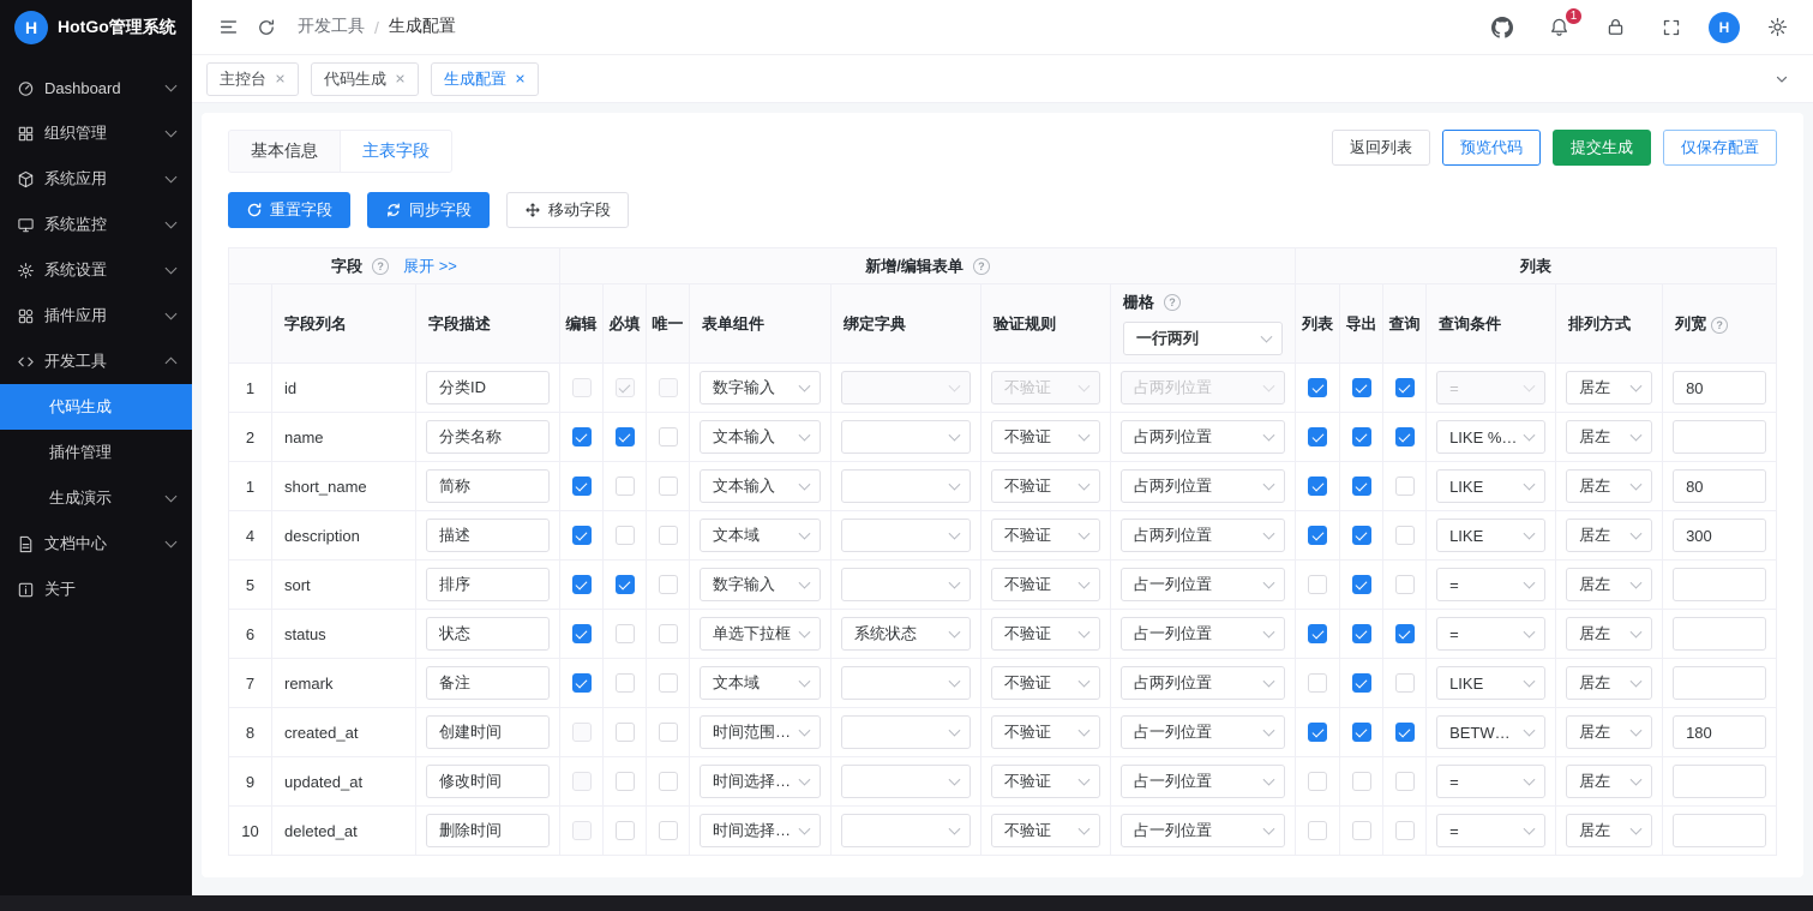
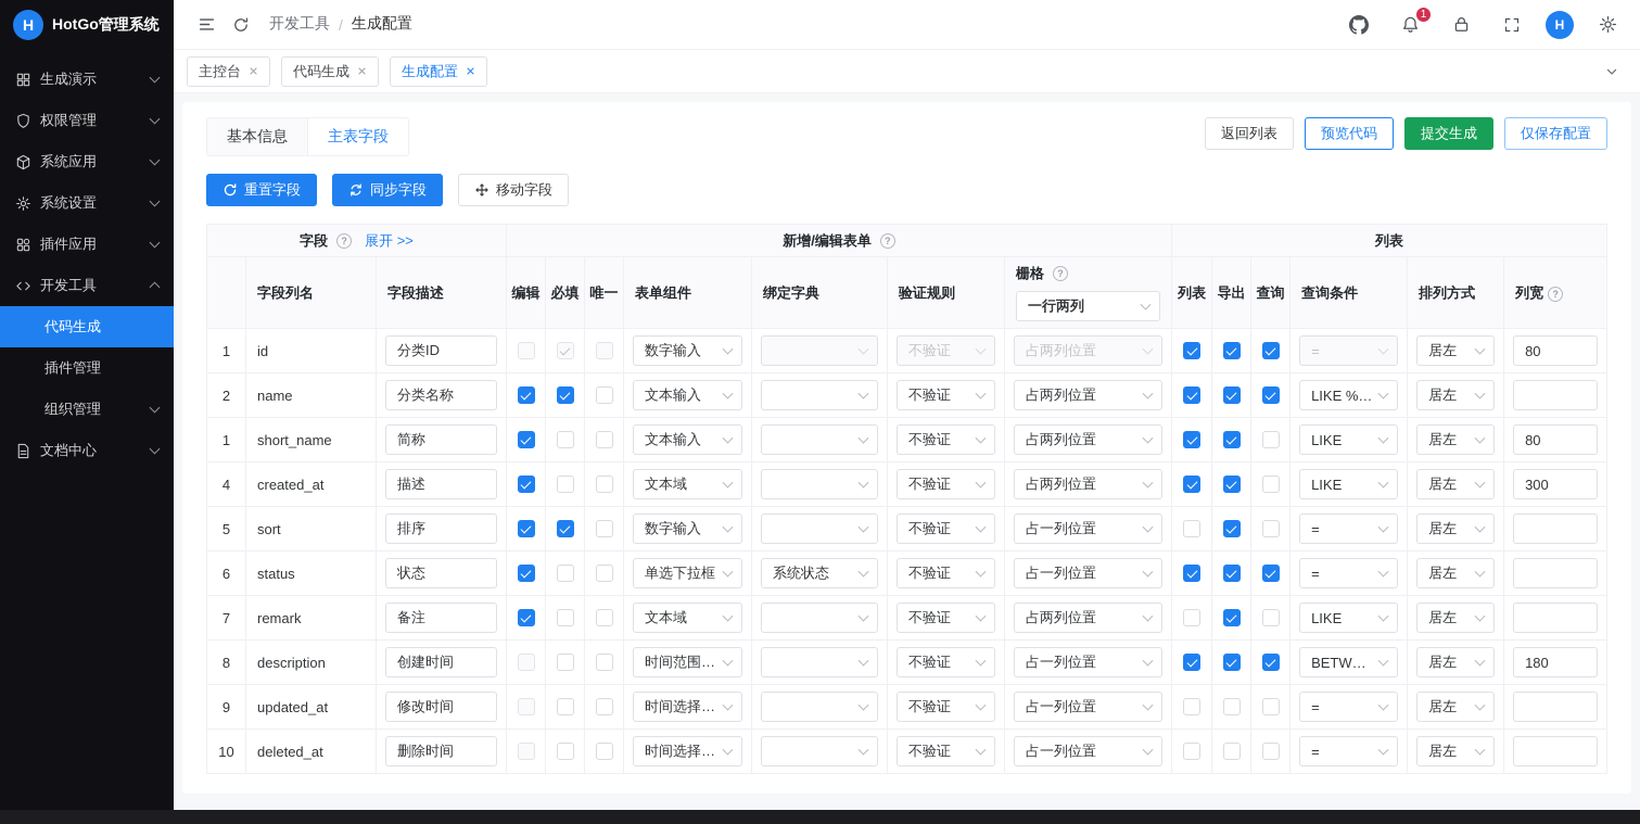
  H
  HotGo管理系统
- Dashboard
- 组织管理
+ 生成演示
+ 权限管理
  系统应用
- 系统监控
  系统设置
  插件应用
  开发工具
  代码生成
  插件管理
- 生成演示
+ 组织管理
  文档中心
- 关于
  开发工具
  /
  生成配置
  1
  H
  主控台
  代码生成
  生成配置
  基本信息
  主表字段
  返回列表
  预览代码
  提交生成
  仅保存配置
  重置字段
  同步字段
  移动字段
  字段 展开 >>	新增/编辑表单	列表
  	字段列名	字段描述	编辑	必填	唯一	表单组件	绑定字典	验证规则	栅格 一行两列	列表	导出	查询	查询条件	排列方式	列宽
  1	id	分类ID				数字输入		不验证	占两列位置				=	居左	80
  2	name	分类名称				文本输入		不验证	占两列位置				LIKE %...	居左
  1	short_name	简称				文本输入		不验证	占两列位置				LIKE	居左	80
- 4	description	描述				文本域		不验证	占两列位置				LIKE	居左	300
+ 4	created_at	描述				文本域		不验证	占两列位置				LIKE	居左	300
  5	sort	排序				数字输入		不验证	占一列位置				=	居左
  6	status	状态				单选下拉框	系统状态	不验证	占一列位置				=	居左
  7	remark	备注				文本域		不验证	占两列位置				LIKE	居左
- 8	created_at	创建时间				时间范围选		不验证	占一列位置				BETWEE	居左	180
+ 8	description	创建时间				时间范围选		不验证	占一列位置				BETWEE	居左	180
  9	updated_at	修改时间				时间选择(Y-		不验证	占一列位置				=	居左
  10	deleted_at	删除时间				时间选择(Y-		不验证	占一列位置				=	居左
